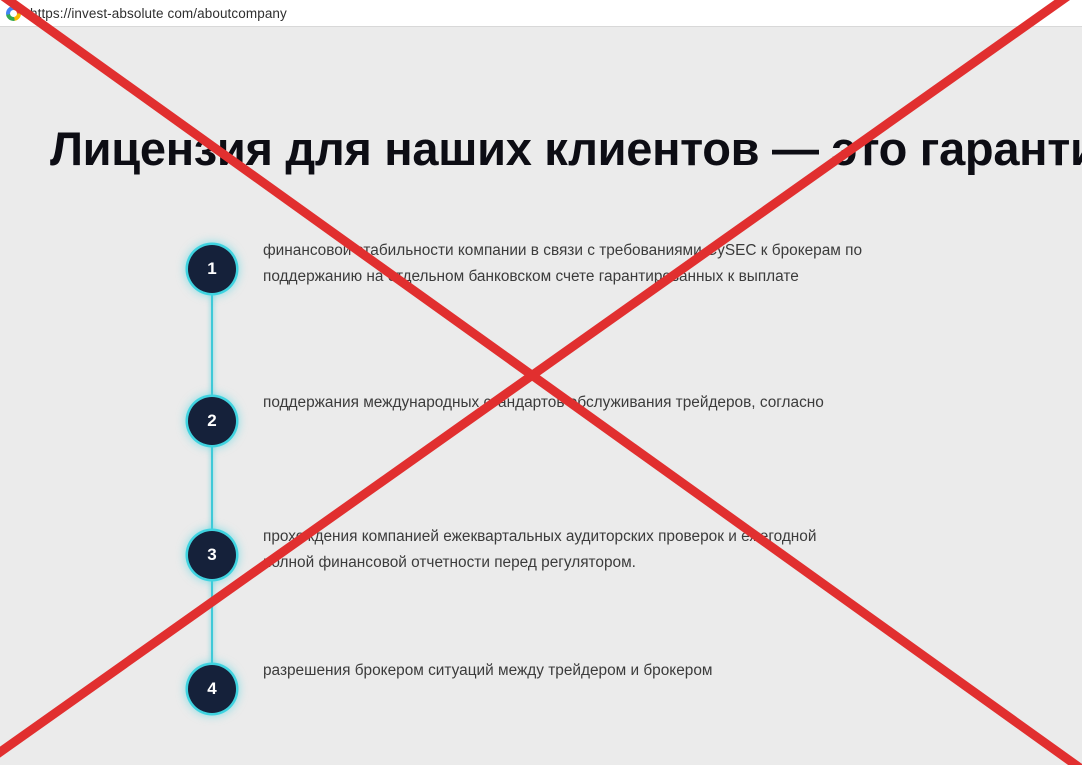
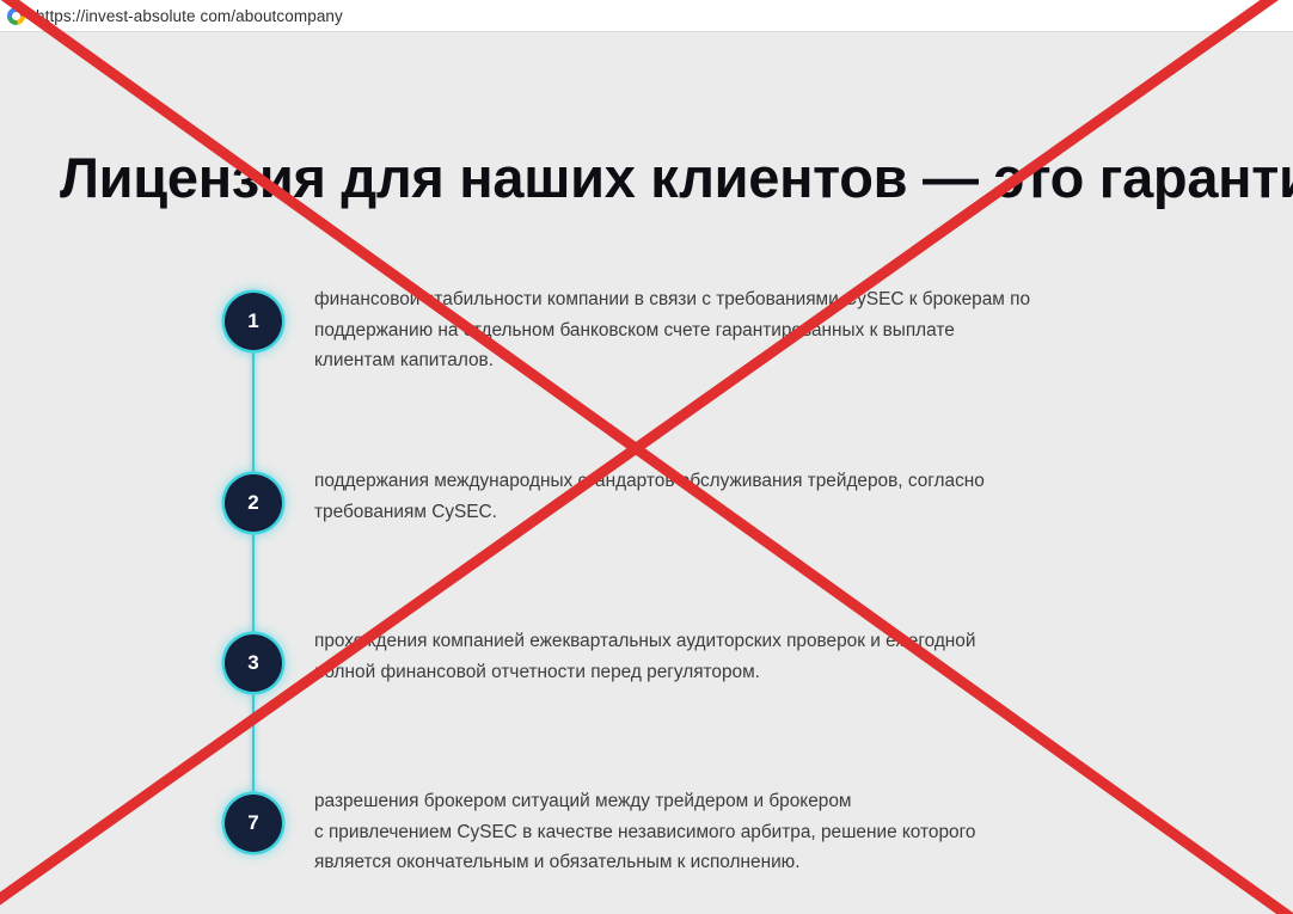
  ttps://invest-absolute com/aboutcompany
  Лицензия для наших клиентов — это гарант
  1
  финансовойтабильности компании в связи с требованиямиySEC к брокерам по
  поддержанию надельном банковском счете гарантиранных к выплате
+ клиентам капиталов.
  2
  поддержания международныхандартовбслуживания трейдеров, согласно
+ требованиям CySEC.
  3
  прохдения компанией ежеквартальных аудиторских проверок и егодной
  лной финансовой отчетности перед регулятором.
- 4
+ 7
  разрешения брокером ситуаций между трейдером и брокером
+ с привлечением CySEC в качестве независимого арбитра, решение которого
+ является окончательным и обязательным к исполнению.
